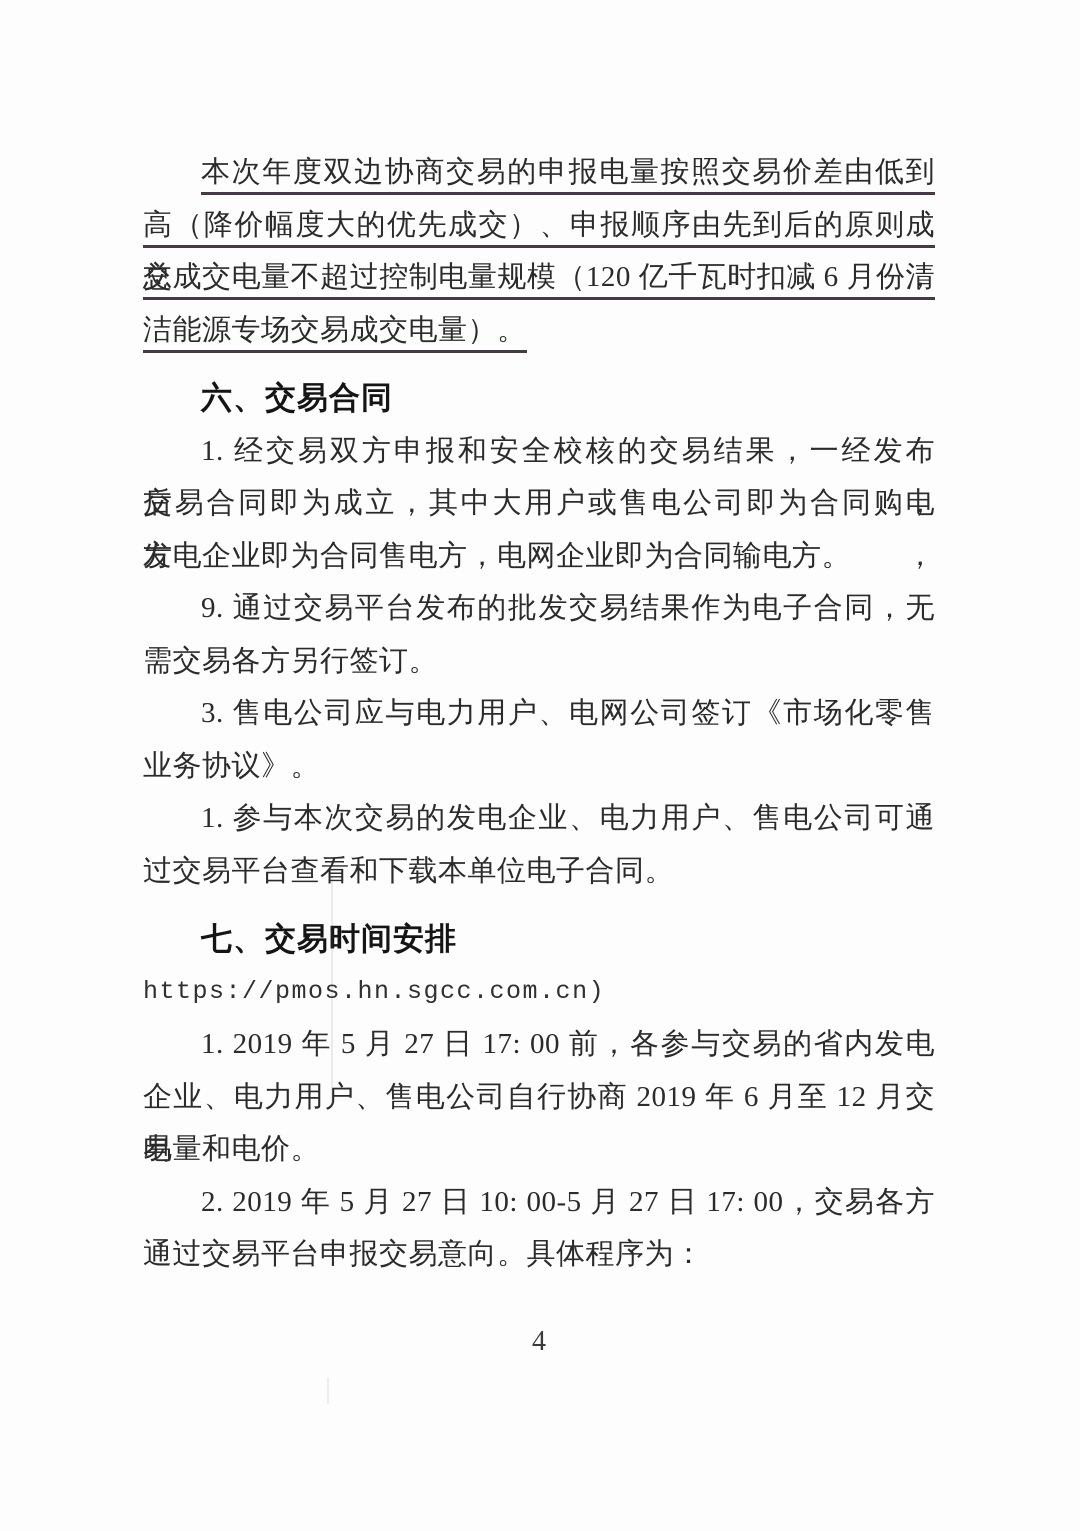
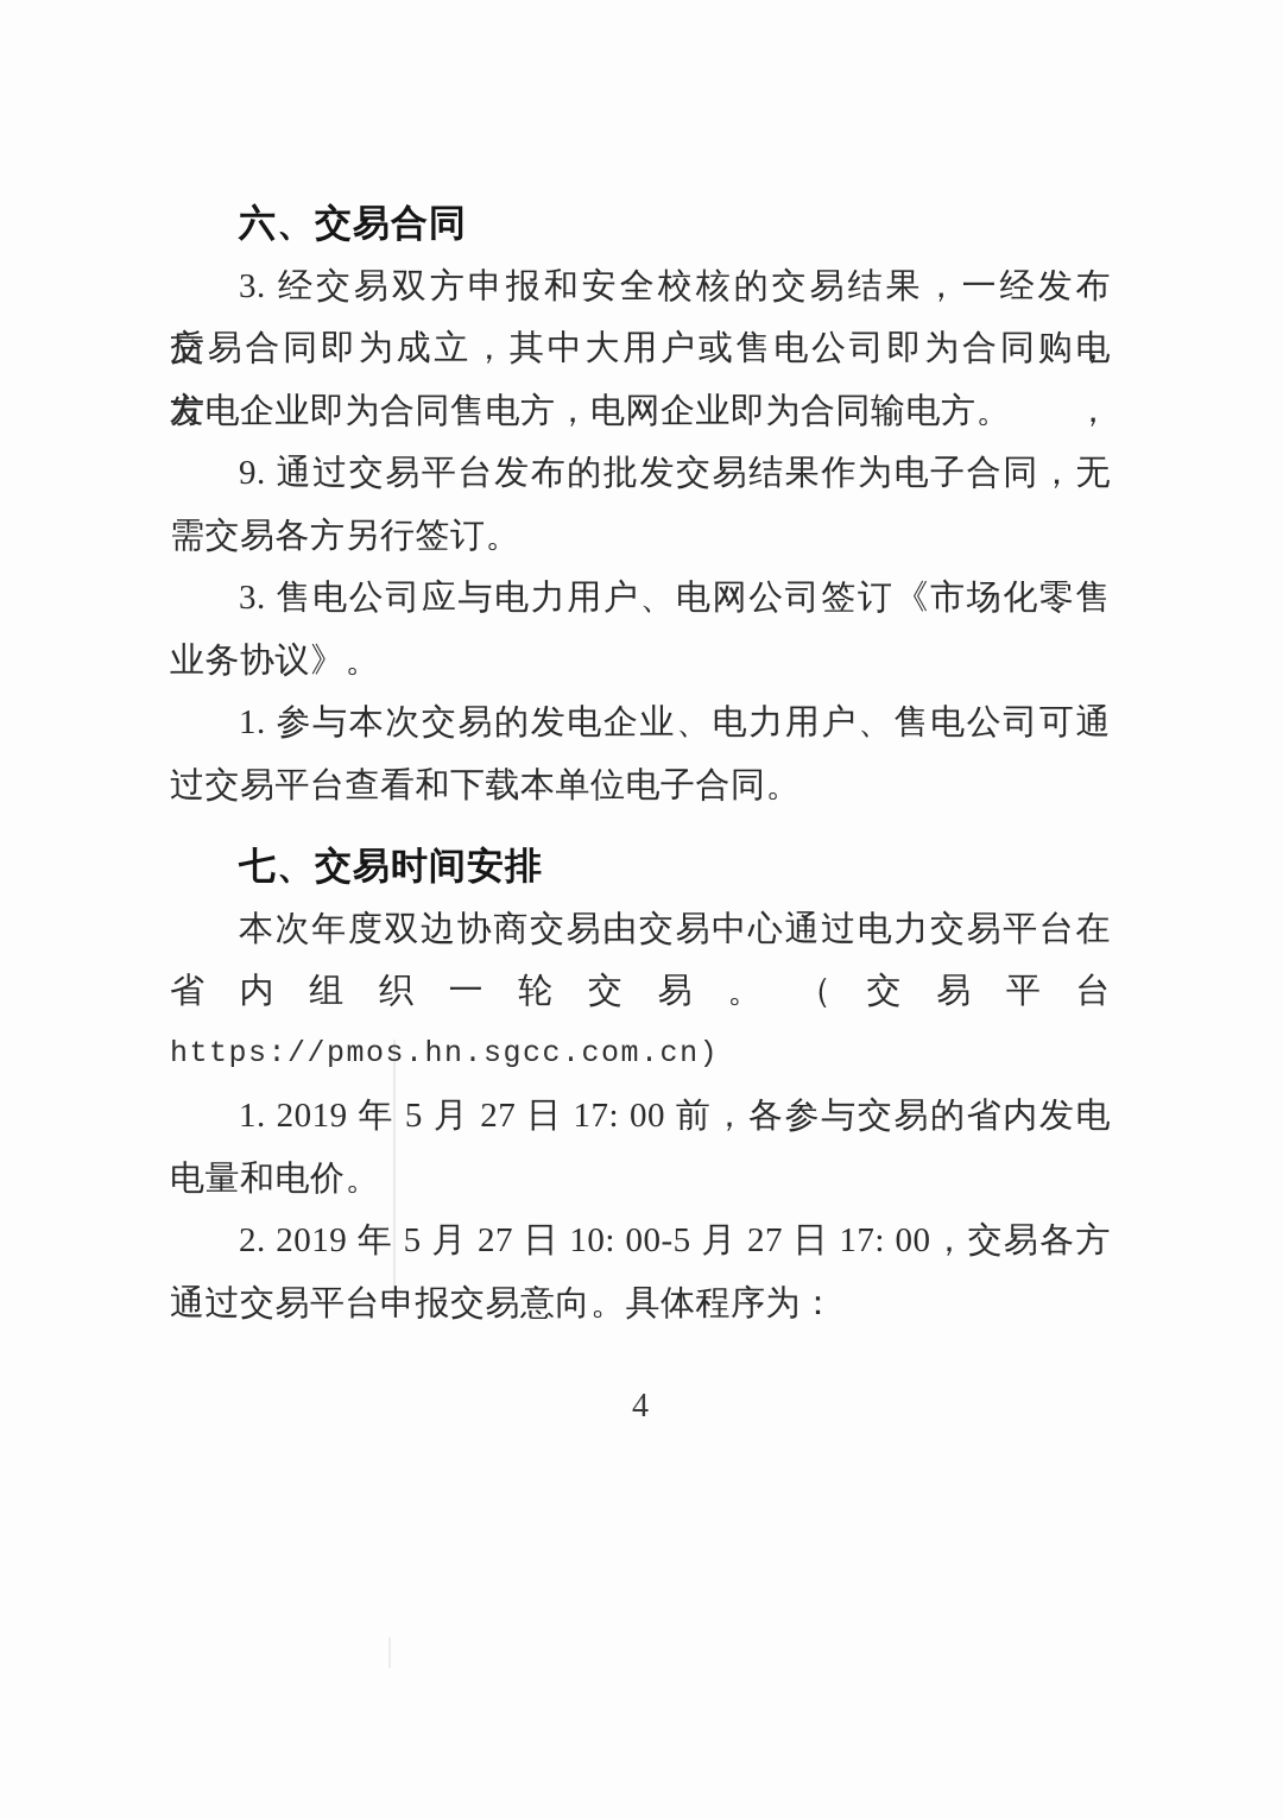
- 本次年度双边协商交易的申报电量按照交易价差由低到
- 高（降价幅度大的优先成交）、申报顺序由先到后的原则成交，
- 总成交电量不超过控制电量规模（120 亿千瓦时扣减 6 月份清
- 洁能源专场交易成交电量）。
  六、交易合同
- 1. 经交易双方申报和安全校核的交易结果，一经发布后，
+ 3. 经交易双方申报和安全校核的交易结果，一经发布后，
  交易合同即为成立，其中大用户或售电公司即为合同购电方，
  发电企业即为合同售电方，电网企业即为合同输电方。
  9. 通过交易平台发布的批发交易结果作为电子合同，无
  需交易各方另行签订。
  3. 售电公司应与电力用户、电网公司签订《市场化零售
  业务协议》。
  1. 参与本次交易的发电企业、电力用户、售电公司可通
  过交易平台查看和下载本单位电子合同。
  七、交易时间安排
+ 本次年度双边协商交易由交易中心通过电力交易平台在
+ 省内组织一轮交易。（交易平台
  https://pmos.hn.sgcc.com.cn)
  1. 2019 年 5 月 27 日 17: 00 前，各参与交易的省内发电
- 企业、电力用户、售电公司自行协商 2019 年 6 月至 12 月交易
  电量和电价。
  2. 2019 年 5 月 27 日 10: 00-5 月 27 日 17: 00，交易各方
  通过交易平台申报交易意向。具体程序为：
  4
